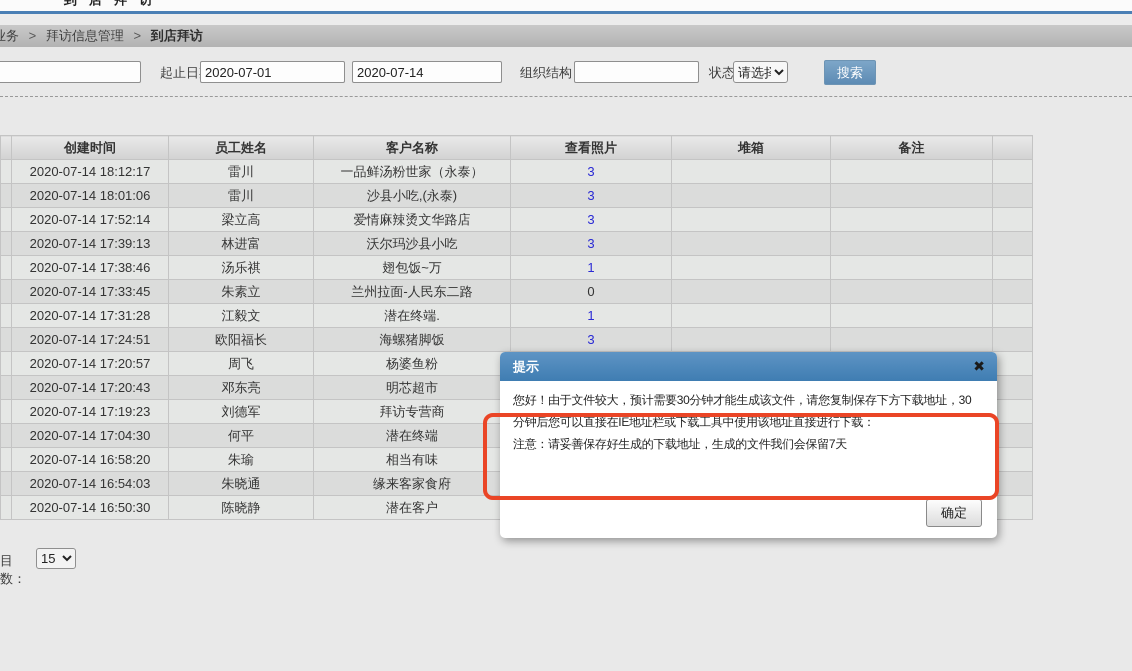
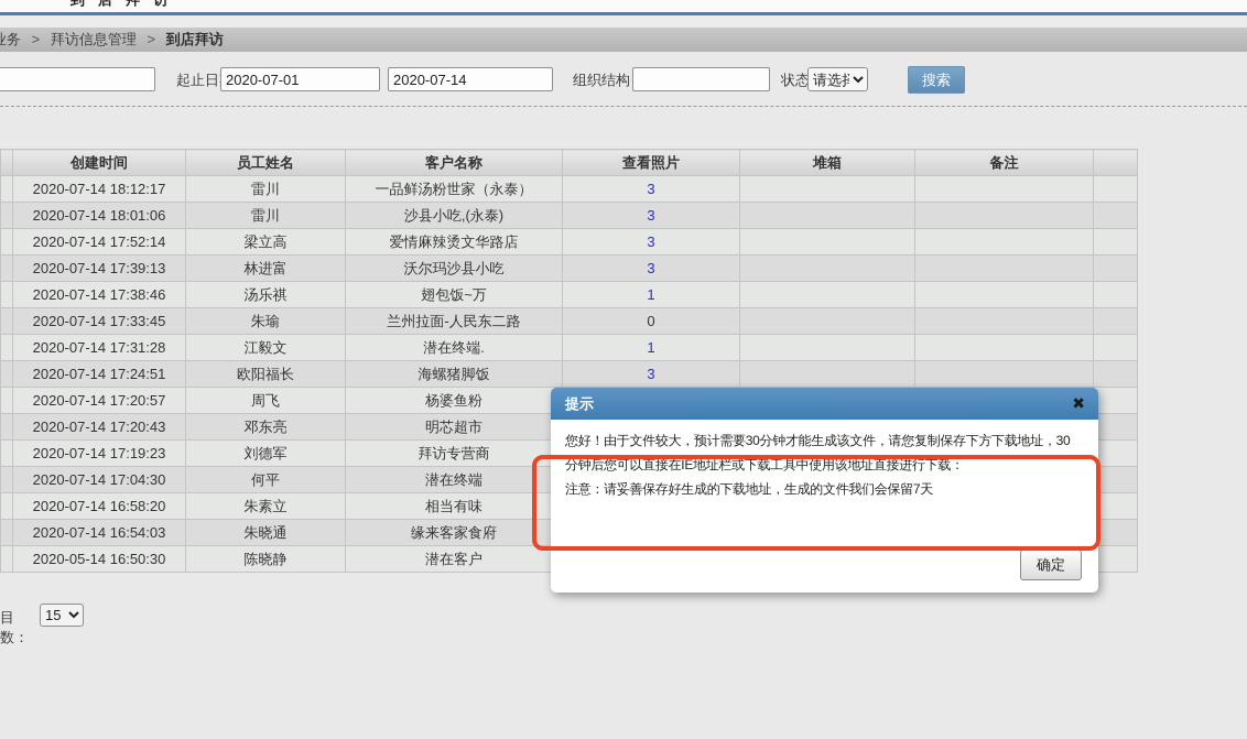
  务 > 拜访信息管理 > 到店拜访
  起止日
  2020-07-01
  2020-07-14
  组织结构
  状态
  请选择
  搜索
  	创建时间	员工姓名	客户名称	查看照片	堆箱	备注
  	2020-07-14 18:12:17	雷川	一品鲜汤粉世家（永泰）	3
  	2020-07-14 18:01:06	雷川	沙县小吃,(永泰)	3
  	2020-07-14 17:52:14	梁立高	爱情麻辣烫文华路店	3
  	2020-07-14 17:39:13	林进富	沃尔玛沙县小吃	3
  	2020-07-14 17:38:46	汤乐祺	翅包饭~万	1
- 	2020-07-14 17:33:45	朱素立	兰州拉面-人民东二路	0
+ 	2020-07-14 17:33:45	朱瑜	兰州拉面-人民东二路	0
  	2020-07-14 17:31:28	江毅文	潜在终端.	1
  	2020-07-14 17:24:51	欧阳福长	海螺猪脚饭	3
  	2020-07-14 17:20:57	周飞	杨婆鱼粉
  	2020-07-14 17:20:43	邓东亮	明芯超市
  	2020-07-14 17:19:23	刘德军	拜访专营商
  	2020-07-14 17:04:30	何平	潜在终端
- 	2020-07-14 16:58:20	朱瑜	相当有味
+ 	2020-07-14 16:58:20	朱素立	相当有味
  	2020-07-14 16:54:03	朱晓通	缘来客家食府
- 	2020-07-14 16:50:30	陈晓静	潜在客户
+ 	2020-05-14 16:50:30	陈晓静	潜在客户
  目数：
  15
  提示
  ✖
  您好！由于文件较大，预计需要30分钟才能生成该文件，请您复制保存下方下载地址，30
  分钟后您可以直接在IE地址栏或下载工具中使用该地址直接进行下载：
  注意：请妥善保存好生成的下载地址，生成的文件我们会保留7天
  确定
